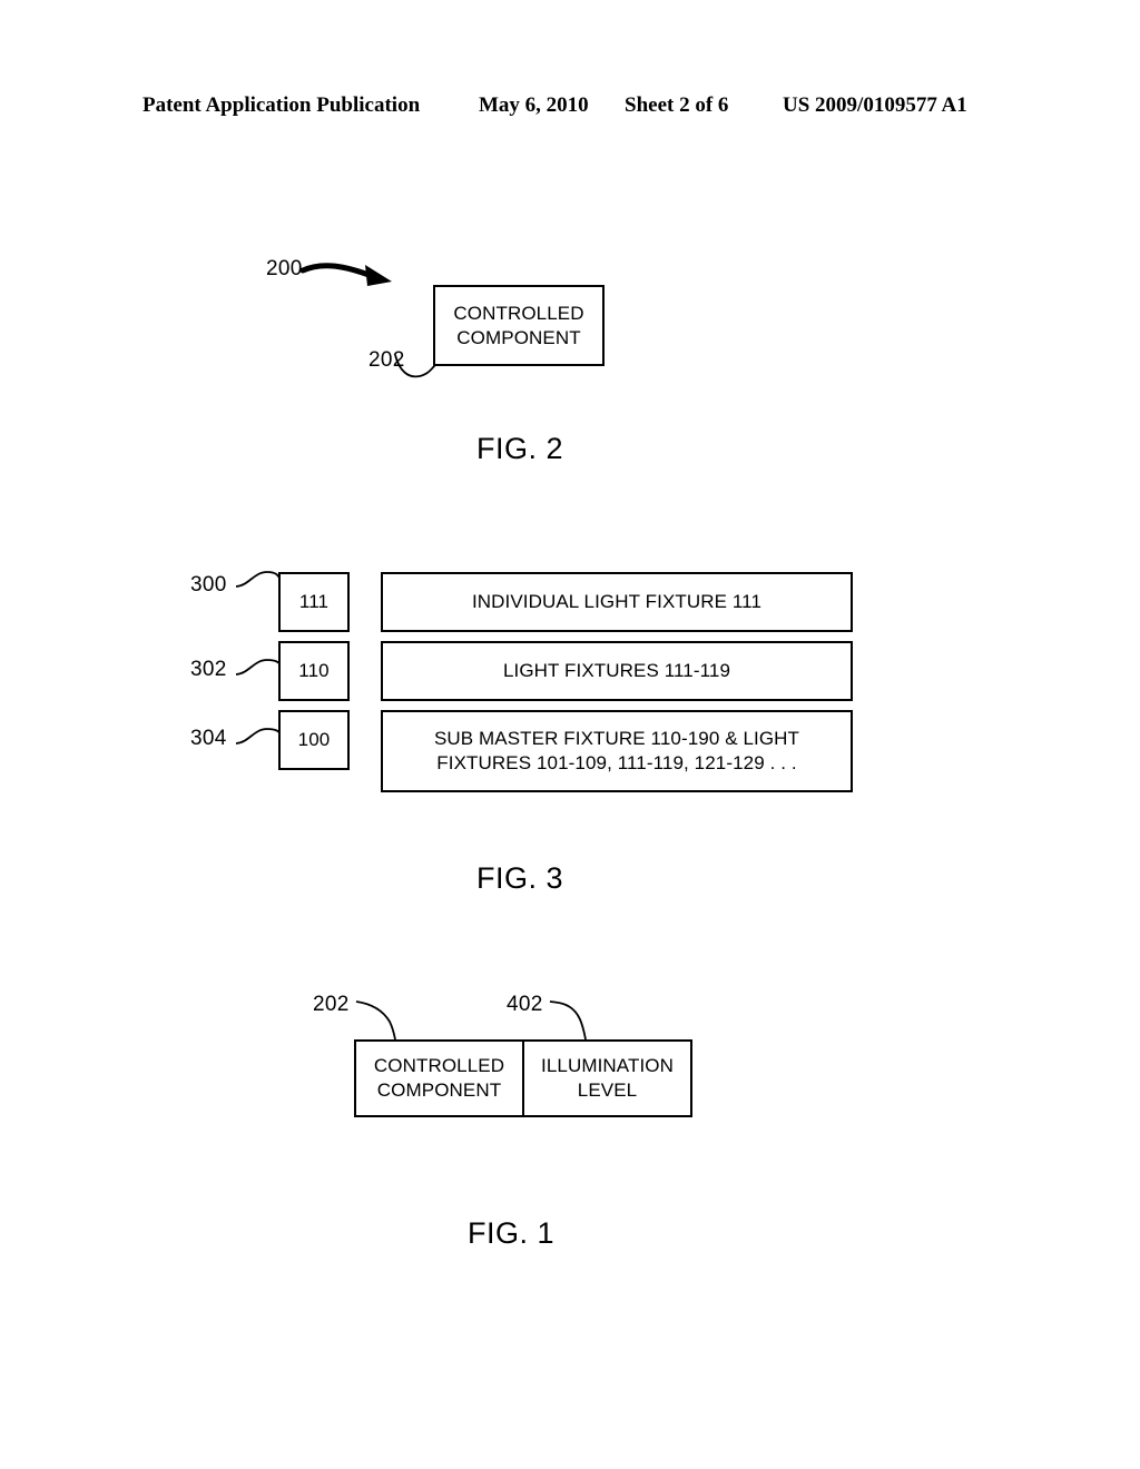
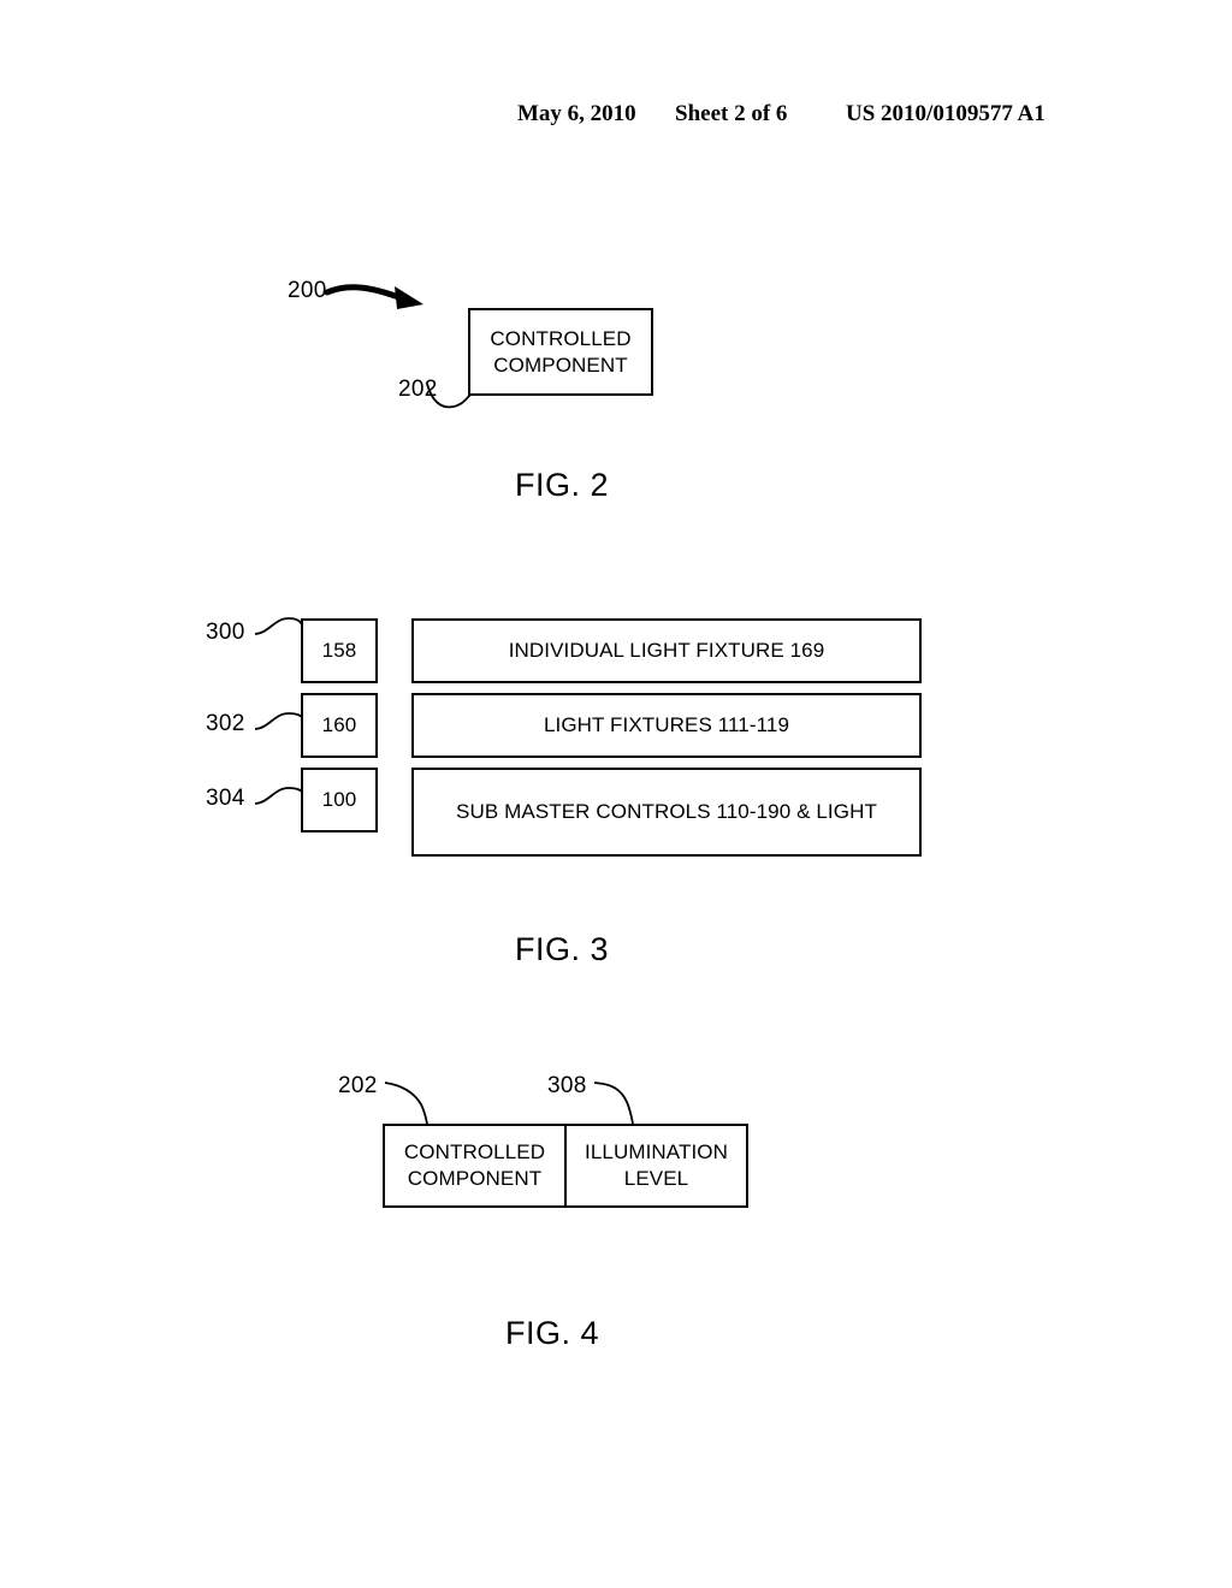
- Patent Application Publication
  May 6, 2010
  Sheet 2 of 6
- US 2009/0109577 A1
+ US 2010/0109577 A1
  200
  CONTROLLED
  COMPONENT
  202
  FIG. 2
  300
- 111
+ 158
- INDIVIDUAL LIGHT FIXTURE 111
+ INDIVIDUAL LIGHT FIXTURE 169
  302
- 110
+ 160
  LIGHT FIXTURES 111-119
  304
  100
- SUB MASTER FIXTURE 110-190 & LIGHT
+ SUB MASTER CONTROLS 110-190 & LIGHT
- FIXTURES 101-109, 111-119, 121-129 . . .
  FIG. 3
  202
- 402
+ 308
  CONTROLLED
  COMPONENT
  ILLUMINATION
  LEVEL
- FIG. 1
+ FIG. 4
